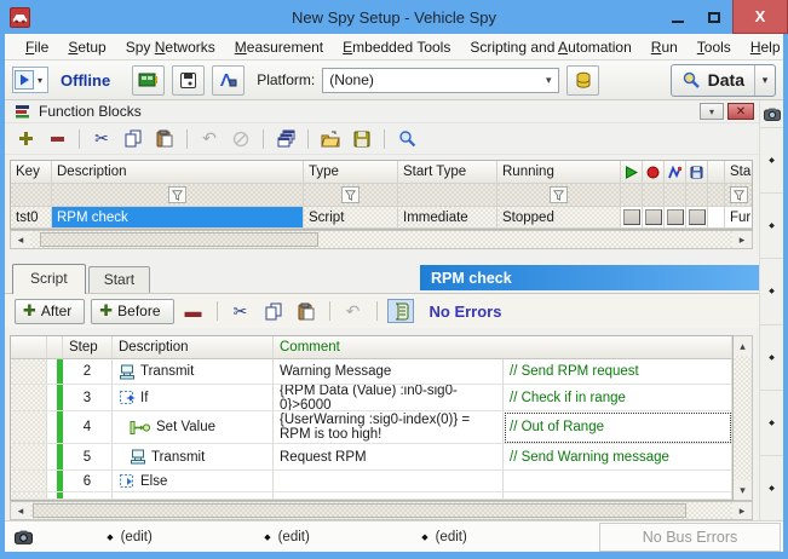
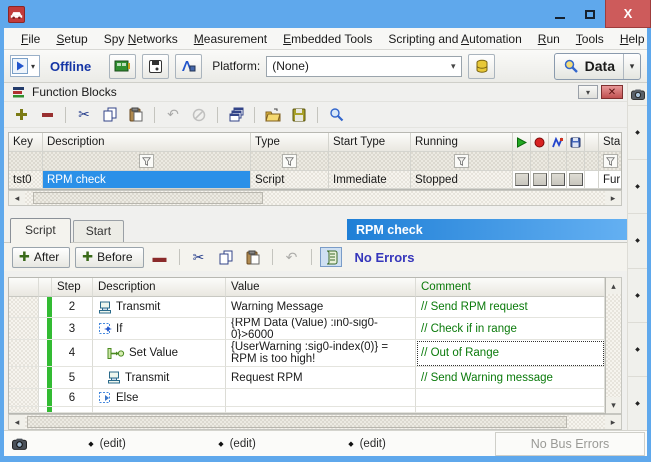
- New Spy Setup - Vehicle Spy
  X
  File
  Setup
  Spy Networks
  Measurement
  Embedded Tools
  Scripting and Automation
  Run
  Tools
  Help
  ▾
  Offline
  Platform:
  (None)
  ▾
  Data
  ▾
  Function Blocks
  ▾
  ✕
  ✂
  ↶
  Key
  Description
  Type
  Start Type
  Running
  Sta
  tst0
  RPM check
  Script
  Immediate
  Stopped
  Fur
  ◂
  ▸
  Script
  Start
  RPM check
  ✚
  After
  ✚
  Before
  ▬
  ✂
  ↶
  No Errors
  Step
  Description
+ Value
  Comment
  2
  Transmit
  Warning Message
  // Send RPM request
  3
  If
  {RPM Data (Value) :in0-sig0-0}>6000
  // Check if in range
  4
  Set Value
  {UserWarning :sig0-index(0)} = RPM is too high!
  // Out of Range
  5
  Transmit
  Request RPM
  // Send Warning message
  6
  Else
  ▴
  ▾
  ◂
  ▸
  (edit)
  (edit)
  (edit)
  No Bus Errors
